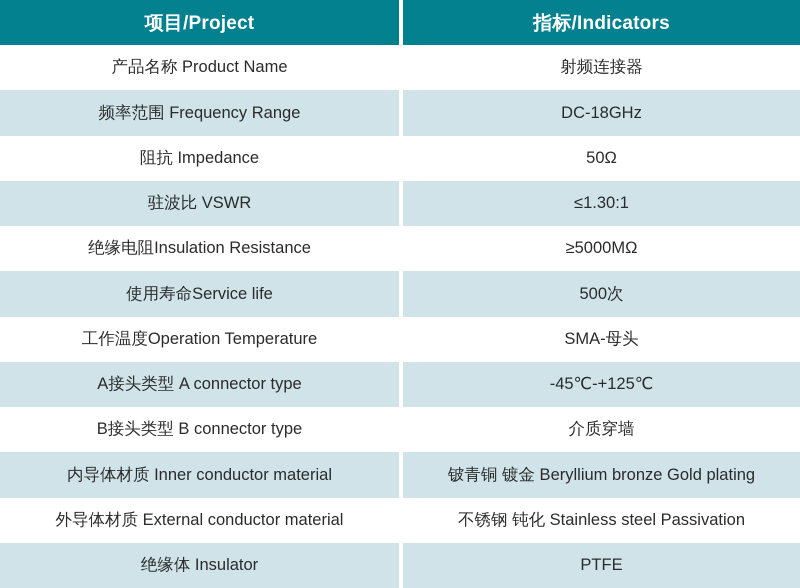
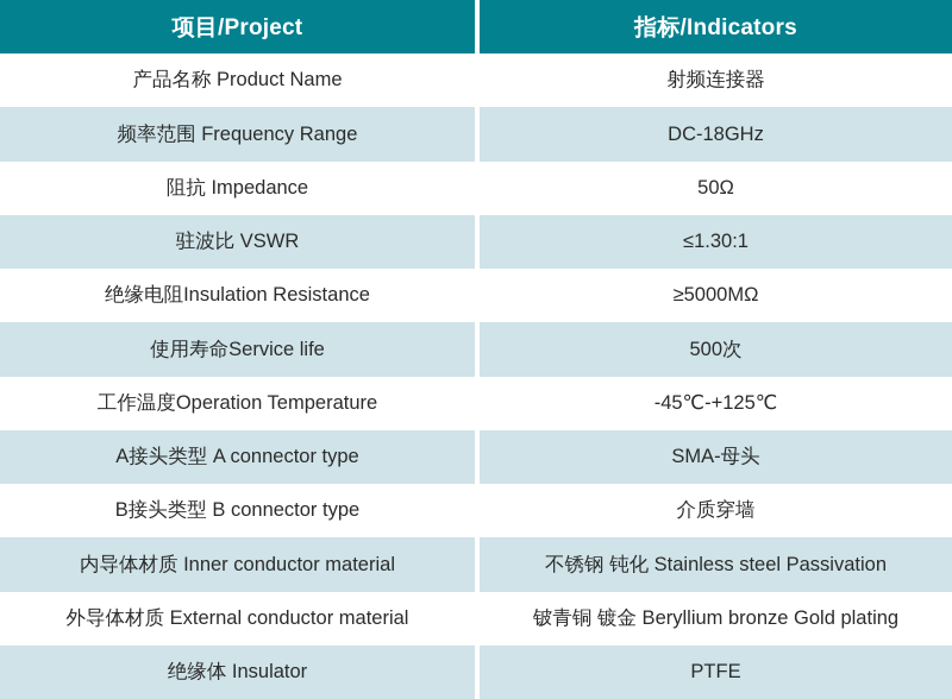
  项目/Project
  指标/Indicators
  产品名称 Product Name
  射频连接器
  频率范围 Frequency Range
  DC-18GHz
  阻抗 Impedance
  50Ω
  驻波比 VSWR
  ≤1.30:1
  绝缘电阻Insulation Resistance
  ≥5000MΩ
  使用寿命Service life
  500次
  工作温度Operation Temperature
- SMA-母头
+ -45℃-+125℃
  A接头类型 A connector type
- -45℃-+125℃
+ SMA-母头
  B接头类型 B connector type
  介质穿墙
  内导体材质 Inner conductor material
- 铍青铜 镀金 Beryllium bronze Gold plating
+ 不锈钢 钝化 Stainless steel Passivation
  外导体材质 External conductor material
- 不锈钢 钝化 Stainless steel Passivation
+ 铍青铜 镀金 Beryllium bronze Gold plating
  绝缘体 Insulator
  PTFE
